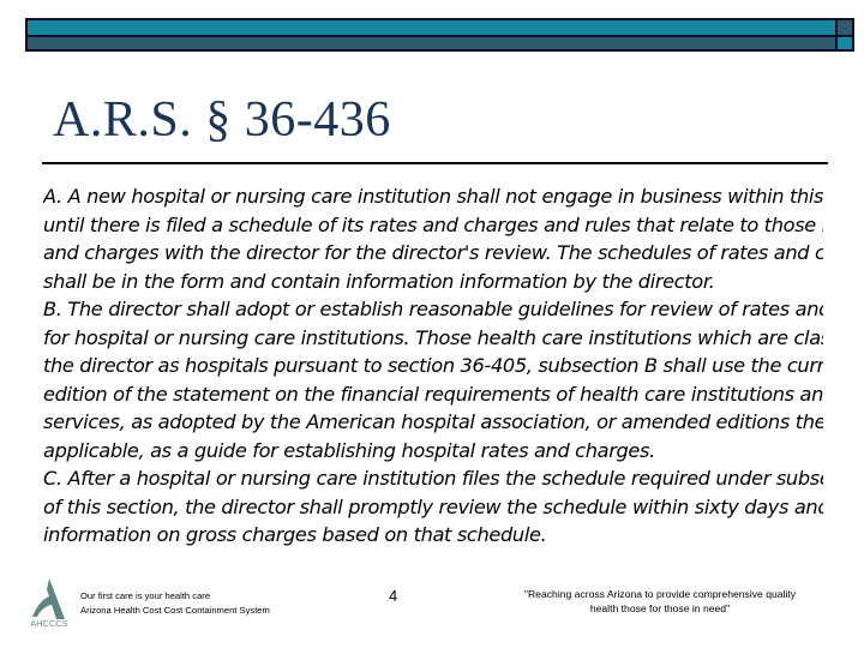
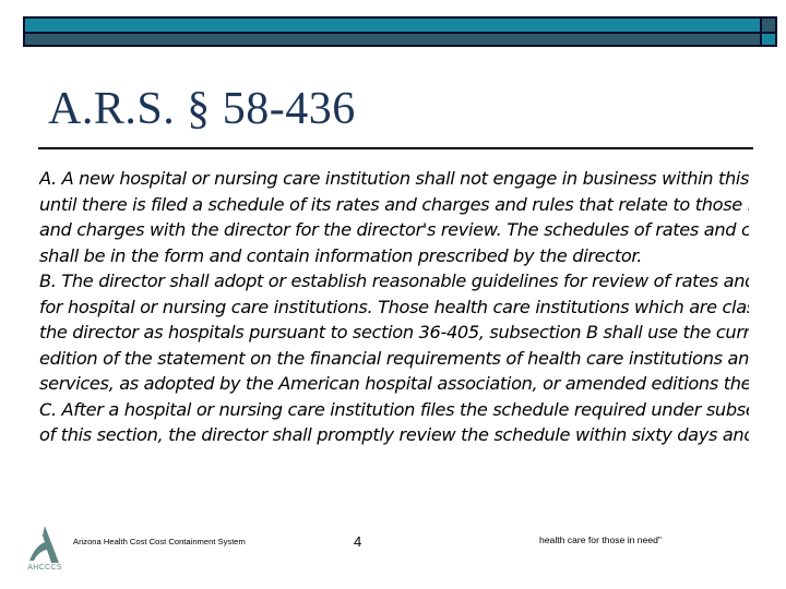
- A.R.S. § 36-436
+ A.R.S. § 58-436
  A. A new hospital or nursing care institution shall not engage in business within this
  until there is filed a schedule of its rates and charges and rules that relate to those
  and charges with the director for the director's review. The schedules of rates and c
- shall be in the form and contain information information by the director.
+ shall be in the form and contain information prescribed by the director.
  B. The director shall adopt or establish reasonable guidelines for review of rates an
  for hospital or nursing care institutions. Those health care institutions which are cla
  the director as hospitals pursuant to section 36-405, subsection B shall use the curr
  edition of the statement on the financial requirements of health care institutions an
  services, as adopted by the American hospital association, or amended editions the
- applicable, as a guide for establishing hospital rates and charges.
  C. After a hospital or nursing care institution files the schedule required under subs
  of this section, the director shall promptly review the schedule within sixty days an
- information on gross charges based on that schedule.
- Our first care is your health care
  Arizona Health Cost Cost Containment System
  4
- "Reaching across Arizona to provide comprehensive quality
- health those for those in need"
+ health care for those in need"
